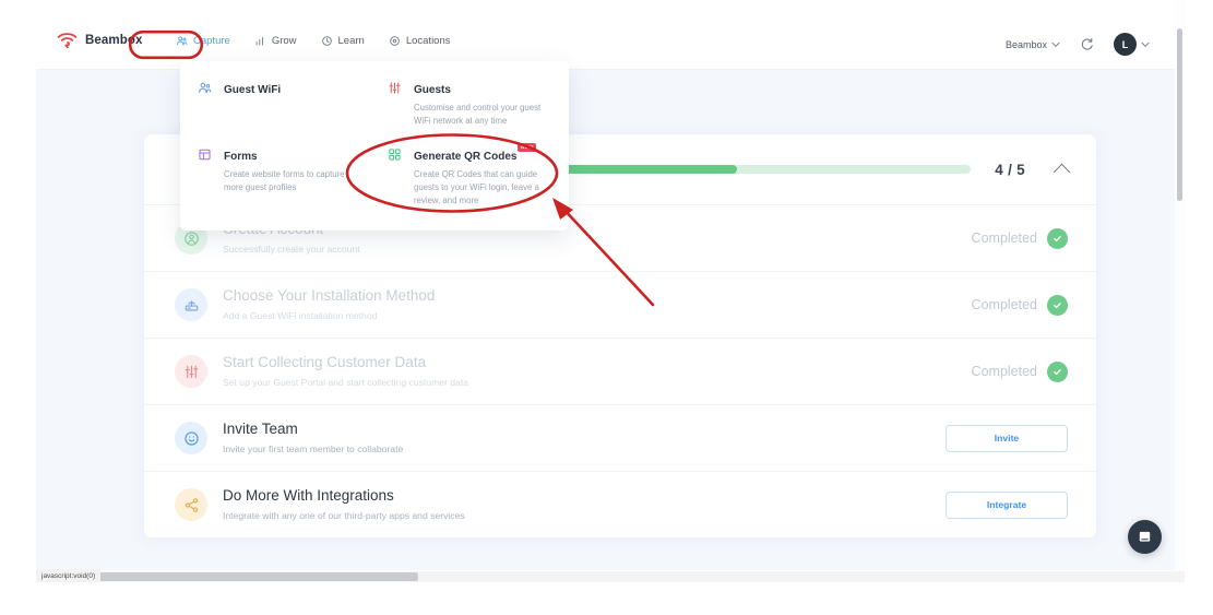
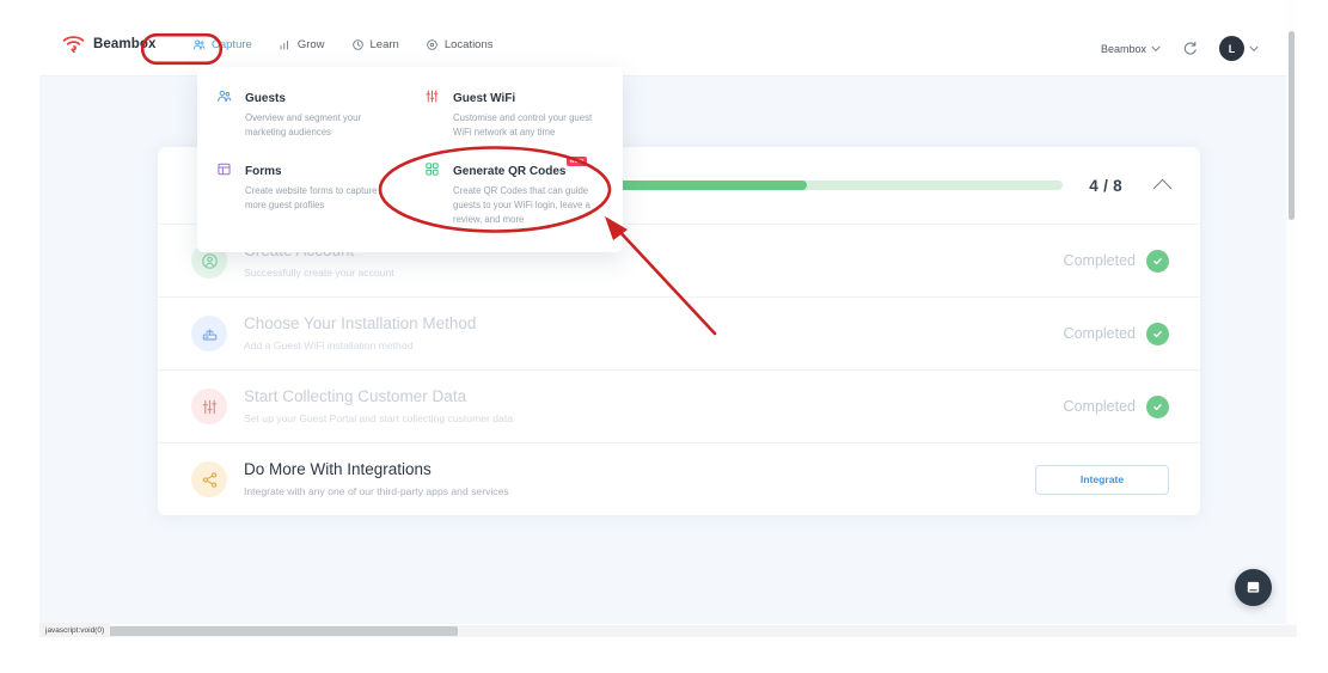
- 4 / 5
+ 4 / 8
  Successfully create your account
  Completed
  Choose Your Installation Method
  Add a Guest WiFi installation method
  Completed
  Start Collecting Customer Data
  Set up your Guest Portal and start collecting customer data
  Completed
- Invite Team
- Invite your first team member to collaborate
- Invite
  Do More With Integrations
  Integrate with any one of our third-party apps and services
  Integrate
  Beambx
  Capture
  Grow
  Learn
  Locations
  Beambox
  L
- Guest WiFi
+ Guests
+ Overview and segment your marketing audiences
- Guests
+ Guest WiFi
  Customise and control your guest WiFi network at any time
  Forms
  Create website forms to capture more guest profiles
  Generate QR Codes
  Create QR Codes that can guide guests to your WiFi login, leave a review, and more
